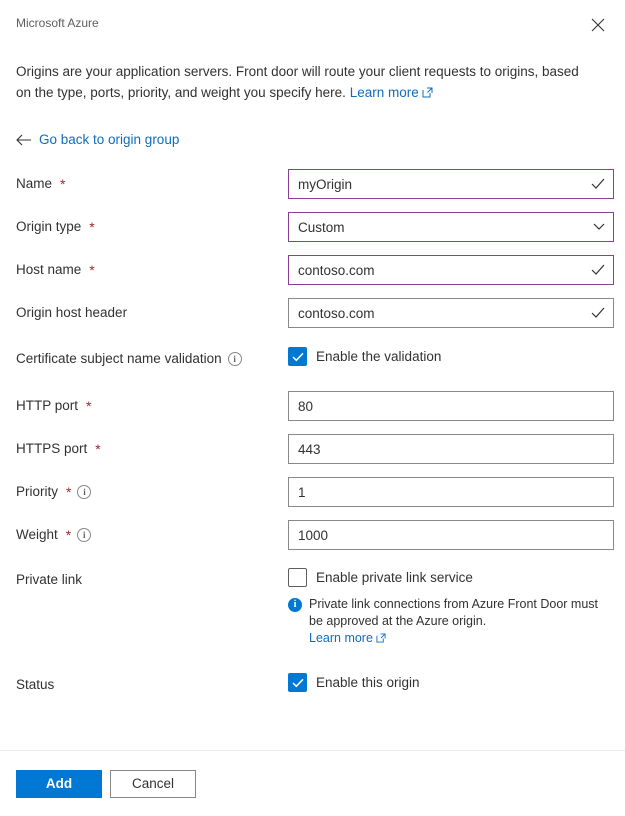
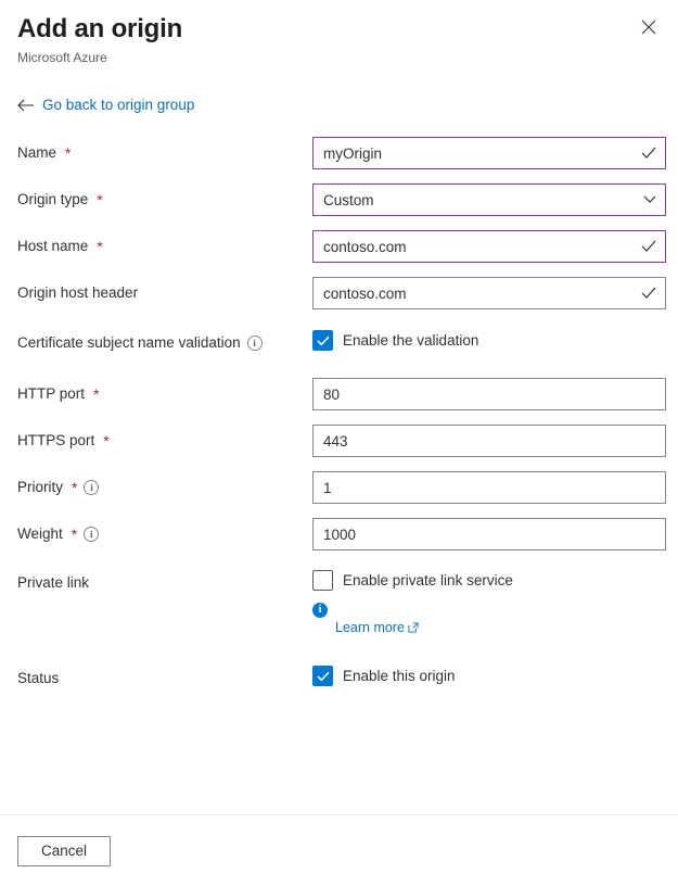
+ Add an origin
  Microsoft Azure
- Origins are your application servers. Front door will route your client requests to origins, based on the type, ports, priority, and weight you specify here. Learn more
  Go back to origin group
  Name
  *
  myOrigin
  Origin type
  *
  Custom
  Host name
  *
  contoso.com
  Origin host header
  contoso.com
  Certificate subject name validation
  i
  Enable the validation
  HTTP port
  *
  80
  HTTPS port
  *
  443
  Priority
  *
  i
  1
  Weight
  *
  i
  1000
  Private link
  Enable private link service
  i
- Private link connections from Azure Front Door must be approved at the Azure origin.
  Learn more
  Status
  Enable this origin
- Add
  Cancel
